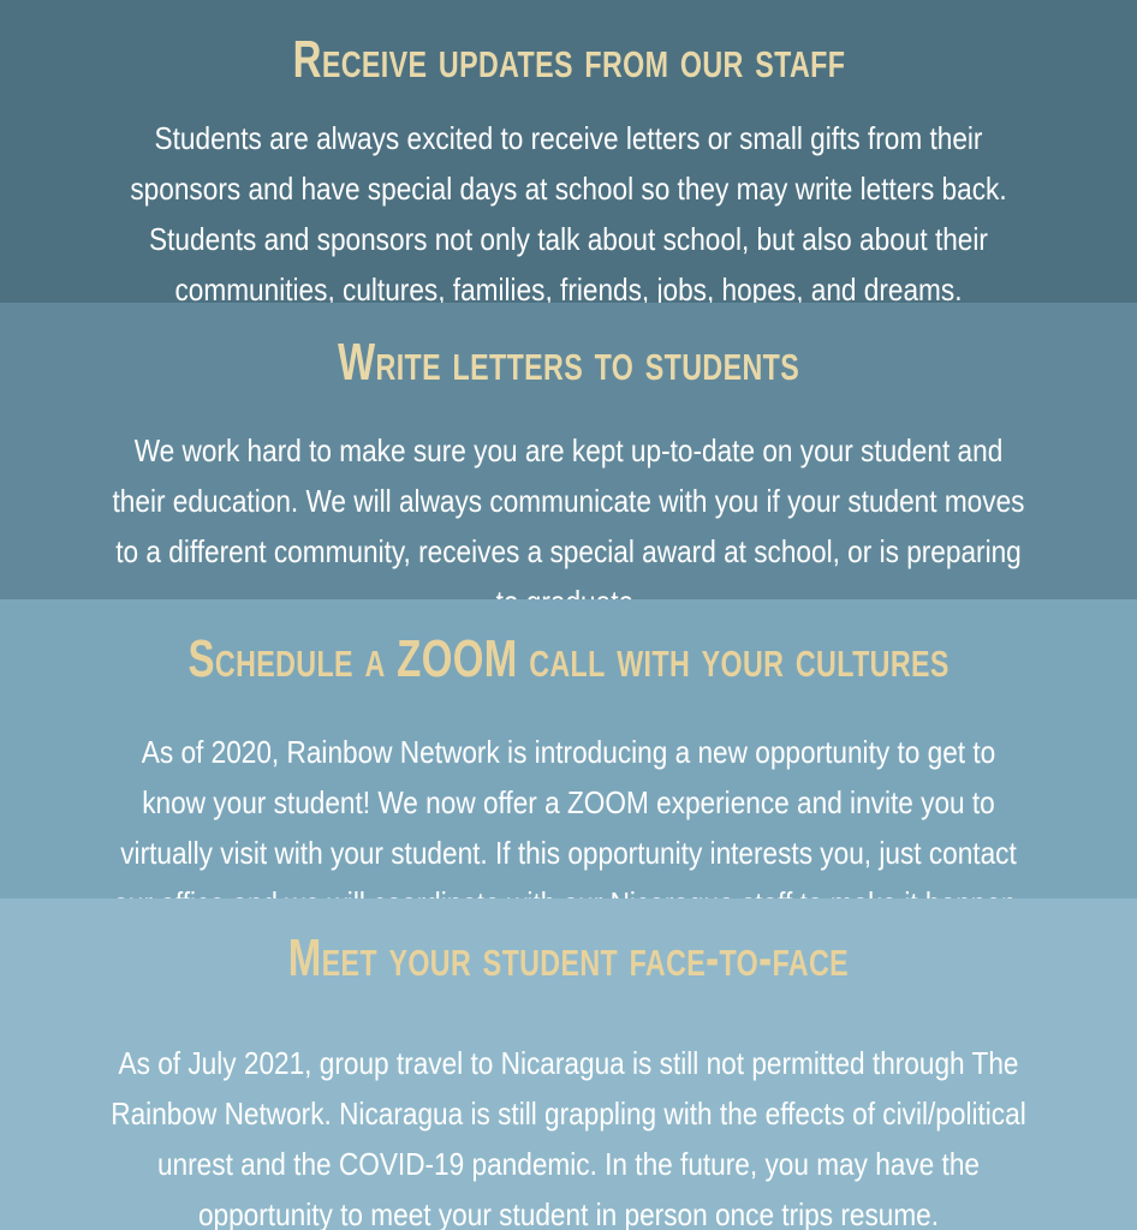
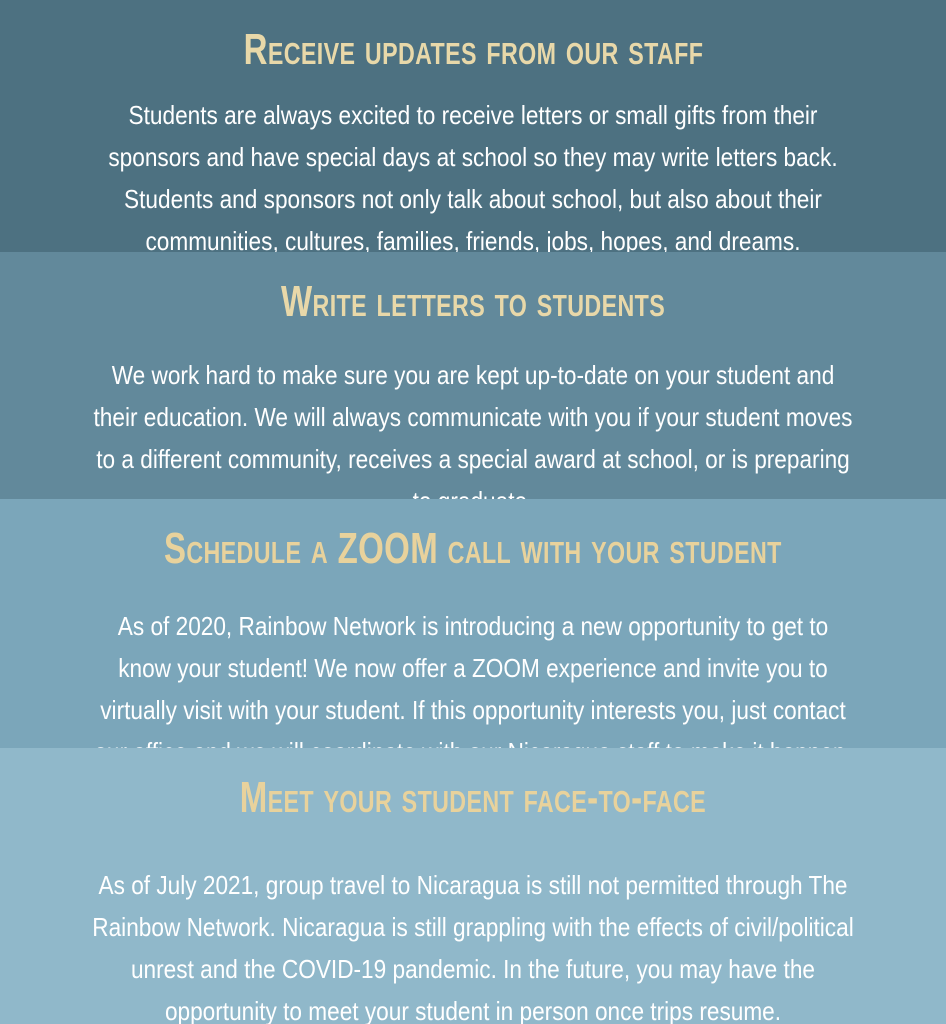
  Receive updates from our staff
  Students are always excited to receive letters or small gifts from their
  sponsors and have special days at school so they may write letters back.
  Students and sponsors not only talk about school, but also about their
  communities, cultures, families, friends, jobs, hopes, and dreams.
  Write letters to students
  We work hard to make sure you are kept up-to-date on your student and
  their education. We will always communicate with you if your student moves
  to a different community, receives a special award at school, or is preparing
- Schedule a ZOOM call with your cultures
+ Schedule a ZOOM call with your student
  As of 2020, Rainbow Network is introducing a new opportunity to get to
  know your student! We now offer a ZOOM experience and invite you to
  virtually visit with your student. If this opportunity interests you, just contact
  Meet your student face-to-face
  As of July 2021, group travel to Nicaragua is still not permitted through The
  Rainbow Network. Nicaragua is still grappling with the effects of civil/political
  unrest and the COVID-19 pandemic. In the future, you may have the
  opportunity to meet your student in person once trips resume.
